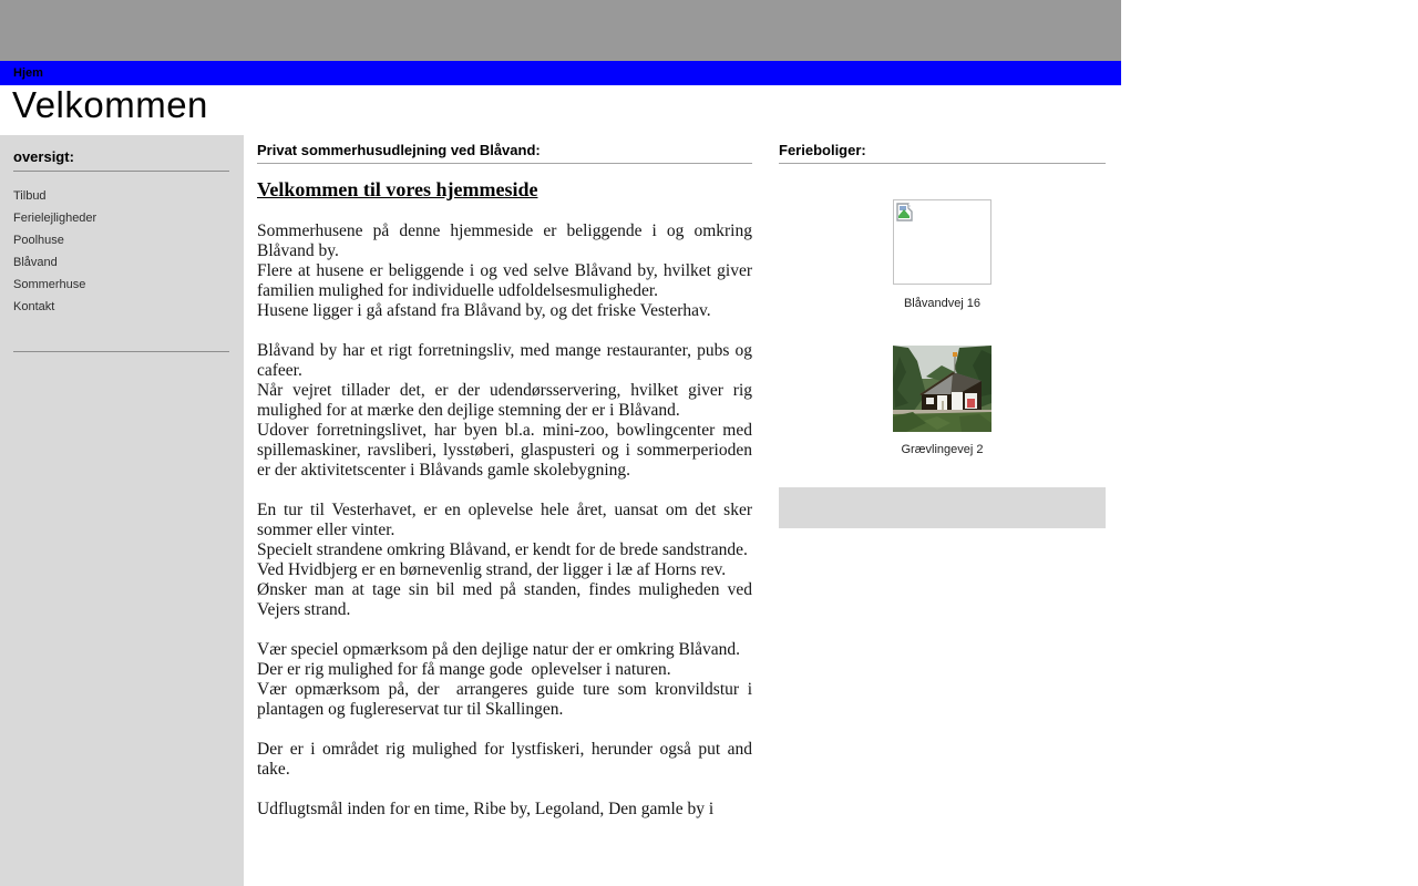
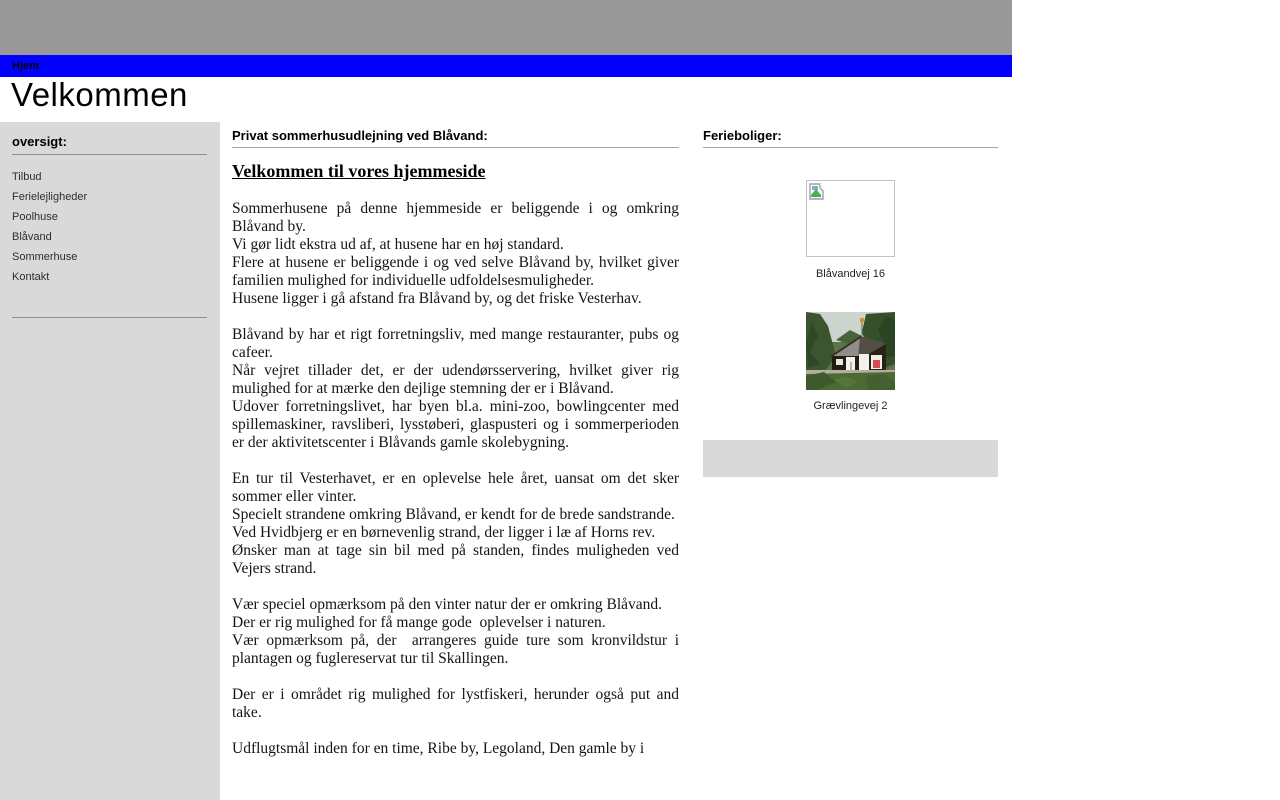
  Hjem
  Velkommen
  oversigt:
  Tilbud
  Ferielejligheder
  Poolhuse
  Blåvand
  Sommerhuse
  Kontakt
  Privat sommerhusudlejning ved Blåvand:
  Velkommen til vores hjemmeside
  Sommerhusene på denne hjemmeside er beliggende i og omkring Blåvand by.
+ Vi gør lidt ekstra ud af, at husene har en høj standard.
  Flere at husene er beliggende i og ved selve Blåvand by, hvilket giver familien mulighed for individuelle udfoldelsesmuligheder.
  Husene ligger i gå afstand fra Blåvand by, og det friske Vesterhav.
  Blåvand by har et rigt forretningsliv, med mange restauranter, pubs og cafeer.
  Når vejret tillader det, er der udendørsservering, hvilket giver rig mulighed for at mærke den dejlige stemning der er i Blåvand.
  Udover forretningslivet, har byen bl.a. mini-zoo, bowlingcenter med spillemaskiner, ravsliberi, lysstøberi, glaspusteri og i sommerperioden er der aktivitetscenter i Blåvands gamle skolebygning.
  En tur til Vesterhavet, er en oplevelse hele året, uansat om det sker sommer eller vinter.
  Specielt strandene omkring Blåvand, er kendt for de brede sandstrande.
  Ved Hvidbjerg er en børnevenlig strand, der ligger i læ af Horns rev.
  Ønsker man at tage sin bil med på standen, findes muligheden ved Vejers strand.
- Vær speciel opmærksom på den dejlige natur der er omkring Blåvand.
+ Vær speciel opmærksom på den vinter natur der er omkring Blåvand.
  Der er rig mulighed for få mange gode oplevelser i naturen.
  Vær opmærksom på, der arrangeres guide ture som kronvildstur i plantagen og fuglereservat tur til Skallingen.
  Der er i området rig mulighed for lystfiskeri, herunder også put and take.
  Udflugtsmål inden for en time, Ribe by, Legoland, Den gamle by i
  Ferieboliger:
  Blåvandvej 16
  Grævlingevej 2
